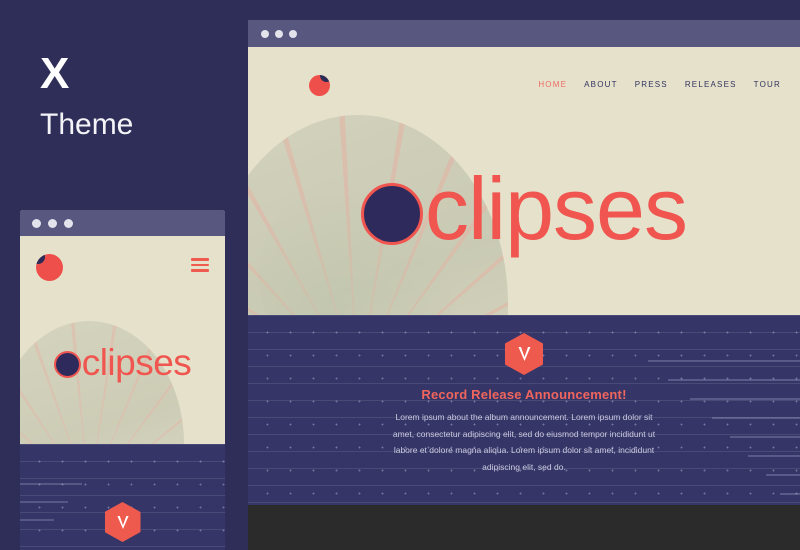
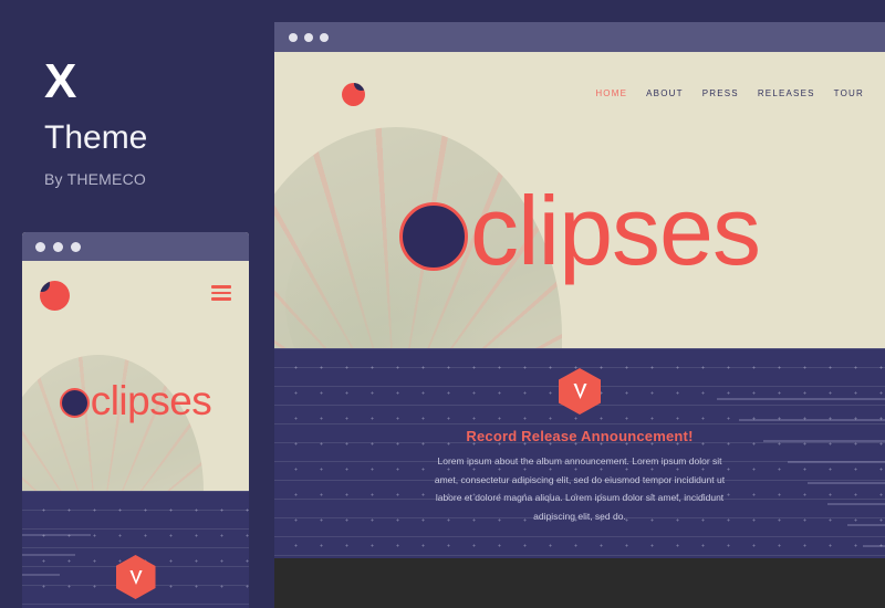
  X
  Theme
+ By THEMECO
  HOME
  ABOUT
  PRESS
  RELEASES
  TOUR
  clipses
  Record Release Announcement!
  Lorem ipsum about the album announcement. Lorem ipsum dolor sit amet, consectetur adipiscing elit, sed do eiusmod tempor incididunt ut labore et dolore magna aliqua. Lorem ipsum dolor sit amet, incididunt adipiscing elit, sed do.
  clipses
